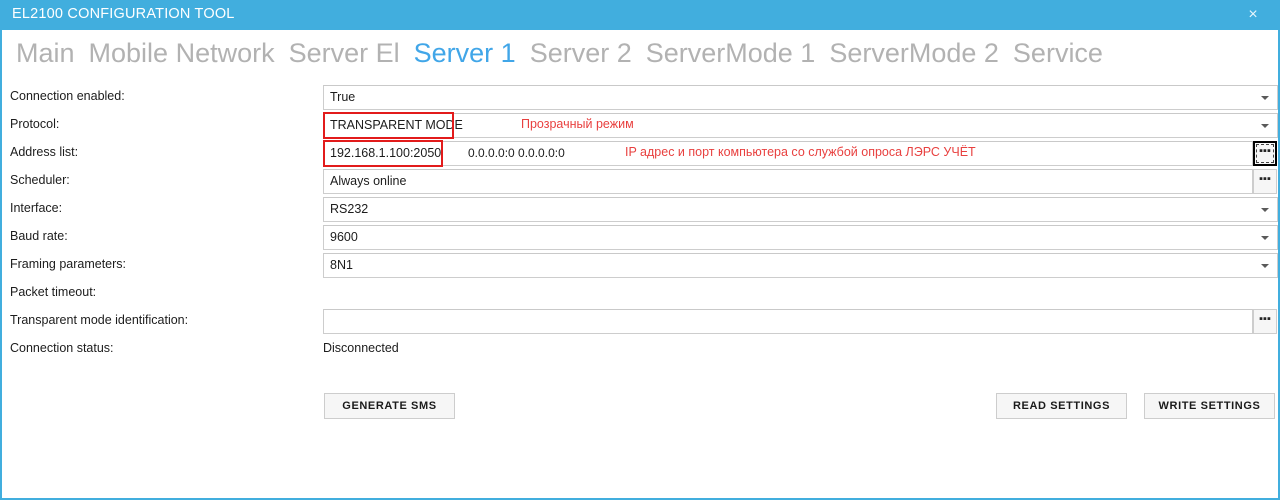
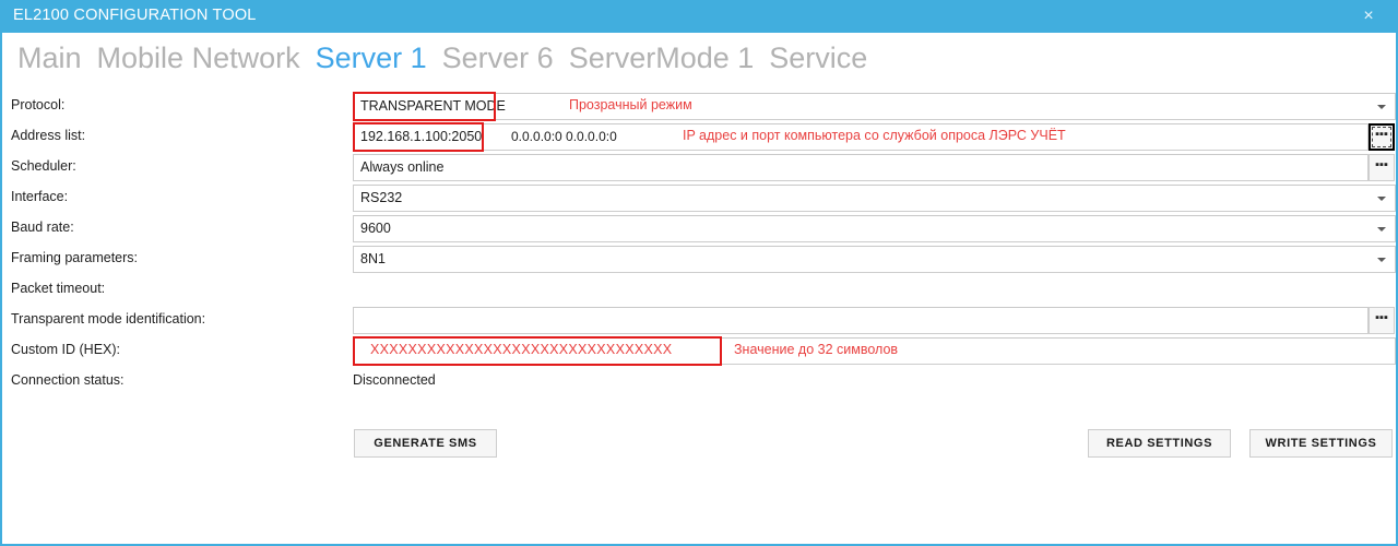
  EL2100 CONFIGURATION TOOL
  ×
  Main
  Mobile Network
- Server El
  Server 1
- Server 2
+ Server 6
  ServerMode 1
- ServerMode 2
  Service
- Connection enabled:
- True
  Protocol:
  TRANSPARENT MODE
  Прозрачный режим
  Address list:
  192.168.1.100:2050
  0.0.0.0:0 0.0.0.0:0
  IP адрес и порт компьютера со службой опроса ЛЭРС УЧЁТ
  ▪▪▪
  Scheduler:
  Always online
  ▪▪▪
  Interface:
  RS232
  Baud rate:
  9600
  Framing parameters:
  8N1
  Packet timeout:
  Transparent mode identification:
  ▪▪▪
+ Custom ID (HEX):
+ XXXXXXXXXXXXXXXXXXXXXXXXXXXXXXXX
+ Значение до 32 символов
  Connection status:
  Disconnected
  GENERATE SMS
  READ SETTINGS
  WRITE SETTINGS
